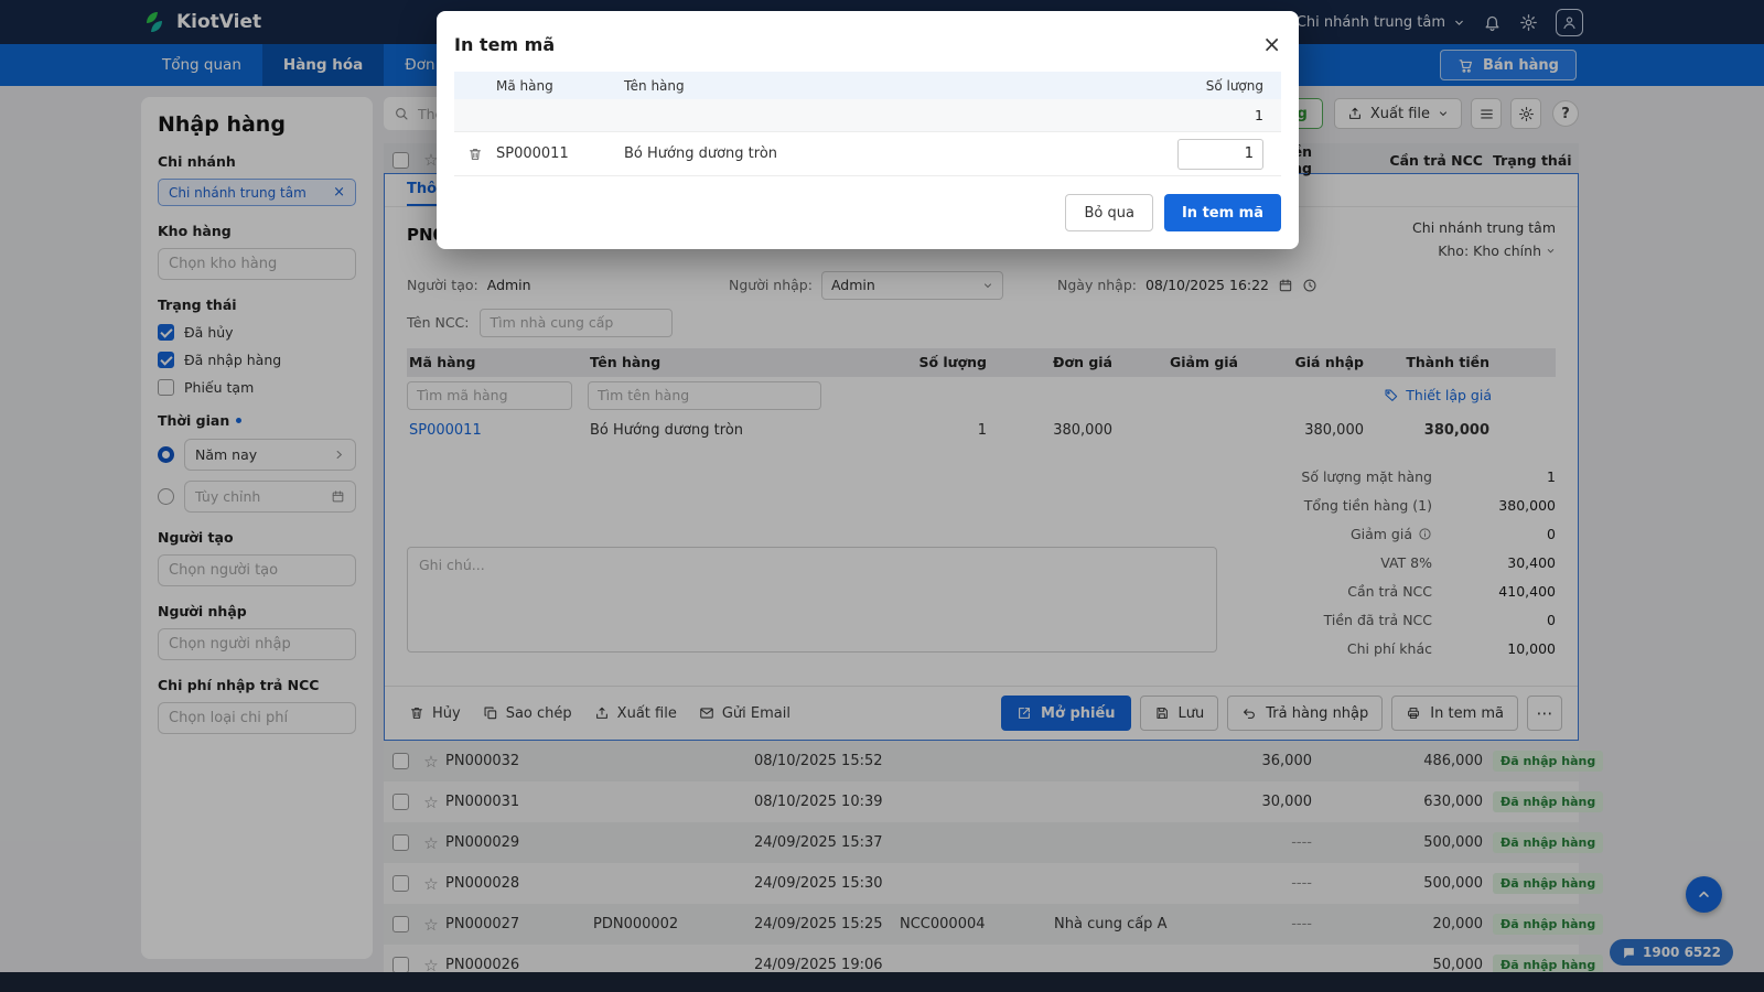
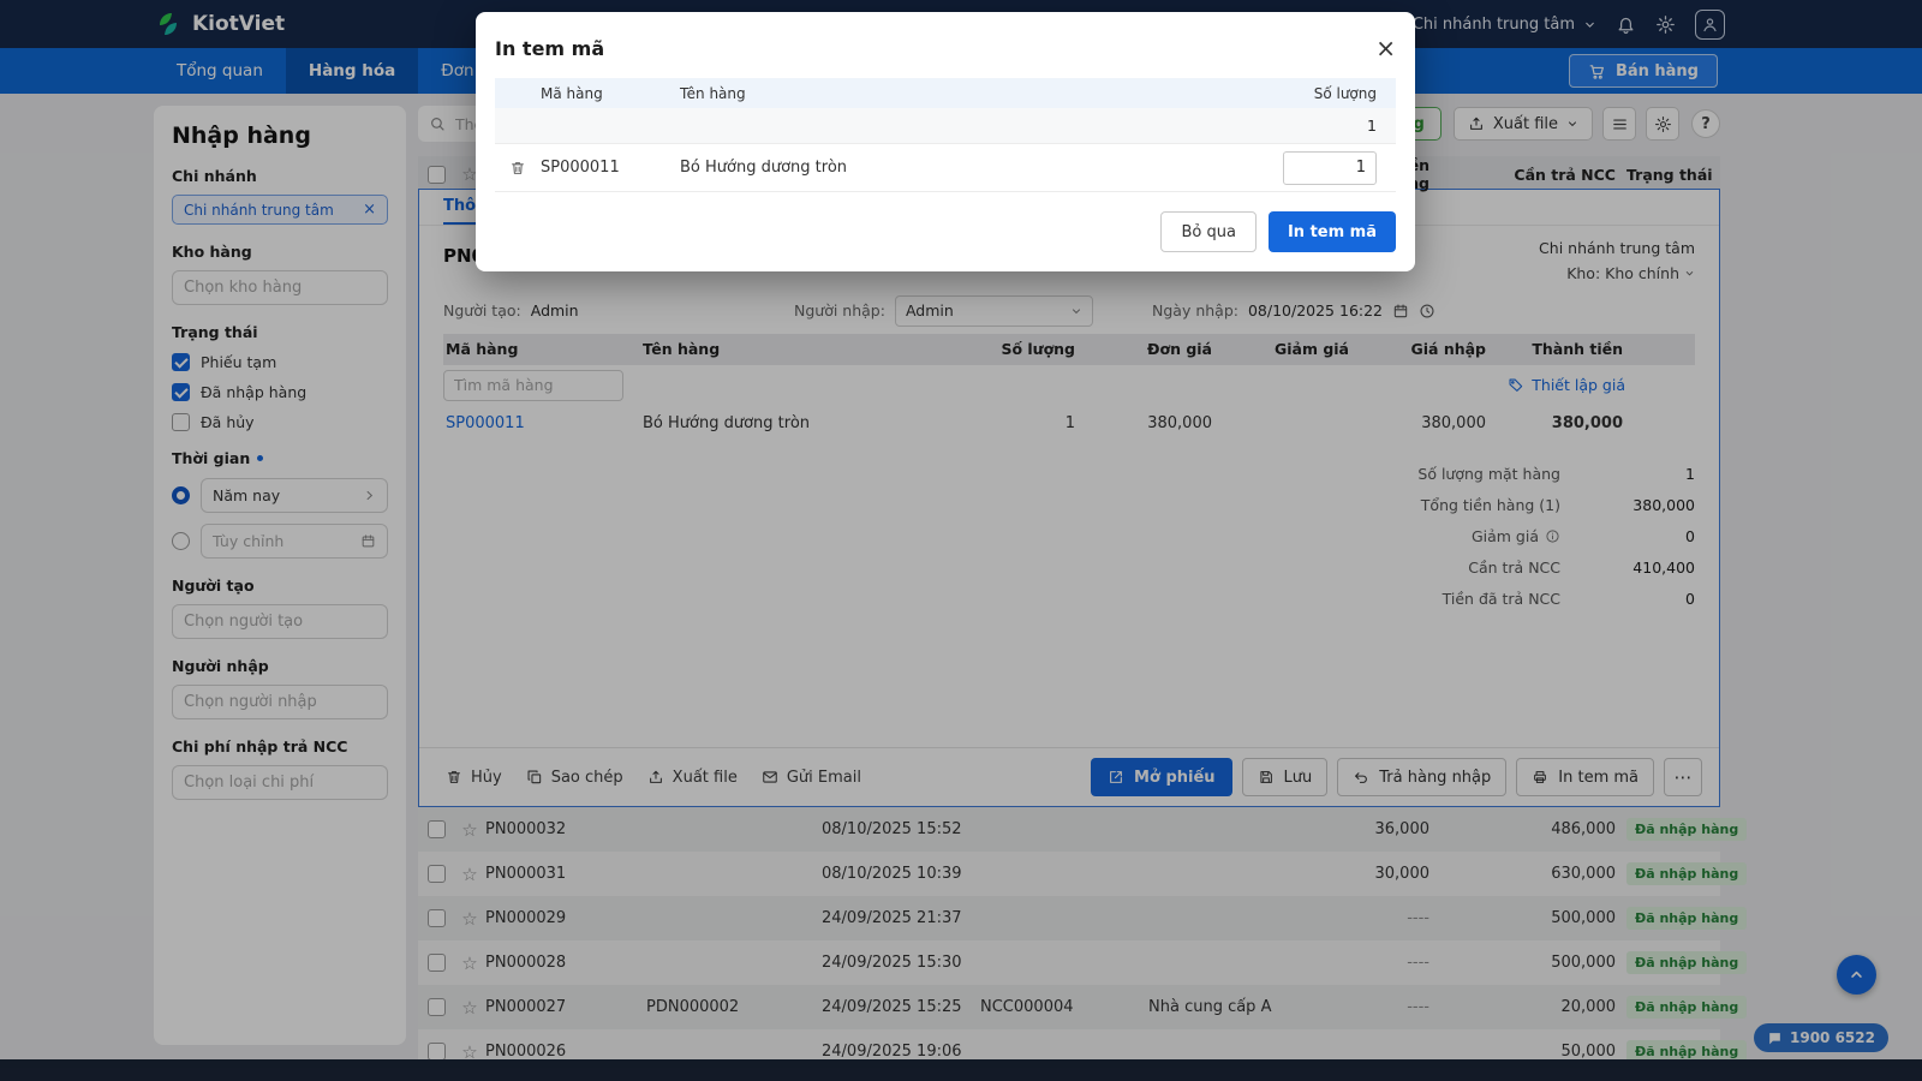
  KiotViet
  Chi nhánh trung tâm
  Tổng quan
  Hàng hóa
  Bán hàng
  Nhập hàng
  Chi nhánh
  Chi nhánh trung tâm
  ×
  Kho hàng
  Chọn kho hàng
  Trạng thái
- Đã hủy
+ Phiếu tạm
  Đã nhập hàng
- Phiếu tạm
+ Đã hủy
  Thời gian
  Năm nay
  Tùy chỉnh
  Người tạo
  Chọn người tạo
  Người nhập
  Chọn người nhập
  Chi phí nhập trả NCC
  Chọn loại chi phí
  Xuất file
  ?
  ☆
  Cần trả NCC
  Trạng thái
  Chi nhánh trung tâm
  Kho: Kho chính
  Người tạo:
  Admin
  Người nhập:
  Admin
  Ngày nhập:
  08/10/2025 16:22
- Tên NCC:
- Tìm nhà cung cấp
  Mã hàng
  Tên hàng
  Số lượng
  Đơn giá
  Giảm giá
  Giá nhập
  Thành tiền
  Tìm mã hàng
- Tìm tên hàng
  Thiết lập giá
  SP000011
  Bó Hướng dương tròn
  1
  380,000
  380,000
  380,000
- Ghi chú...
  Số lượng mặt hàng
  1
  Tổng tiền hàng (1)
  380,000
  Giảm giá
  0
- VAT 8%
- 30,400
  Cần trả NCC
  410,400
  Tiền đã trả NCC
  0
- Chi phí khác
- 10,000
  Hủy
  Sao chép
  Xuất file
  Gửi Email
  Mở phiếu
  Lưu
  Trả hàng nhập
  In tem mã
  ⋯
  ☆
  PN000032
  08/10/2025 15:52
  36,000
  486,000
  Đã nhập hàng
  ☆
  PN000031
  08/10/2025 10:39
  30,000
  630,000
  Đã nhập hàng
  ☆
  PN000029
- 24/09/2025 15:37
+ 24/09/2025 21:37
  ----
  500,000
  Đã nhập hàng
  ☆
  PN000028
  24/09/2025 15:30
  ----
  500,000
  Đã nhập hàng
  ☆
  PN000027
  PDN000002
  24/09/2025 15:25
  NCC000004
  Nhà cung cấp A
  ----
  20,000
  Đã nhập hàng
  ☆
  PN000026
  24/09/2025 19:06
  50,000
  Đã nhập hàng
  1900 6522
  In tem mã
  ×
  Mã hàng
  Tên hàng
  Số lượng
  1
  SP000011
  Bó Hướng dương tròn
  1
  Bỏ qua
  In tem mã
